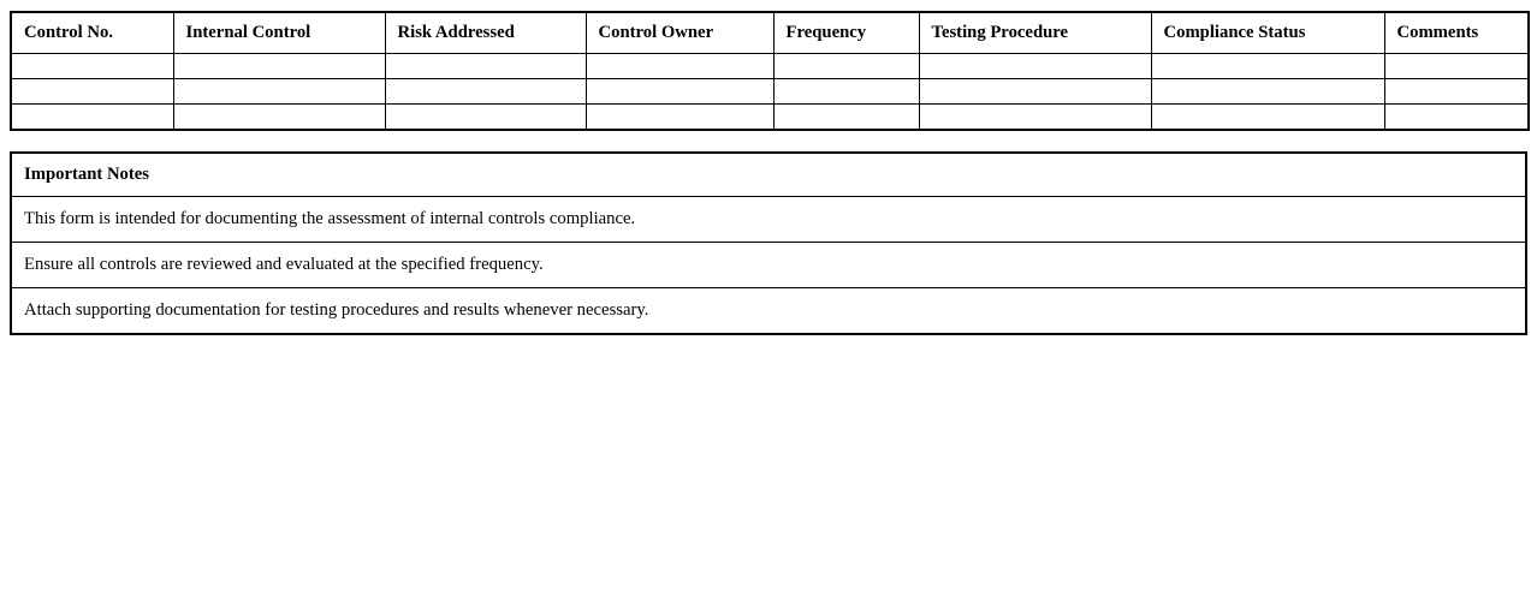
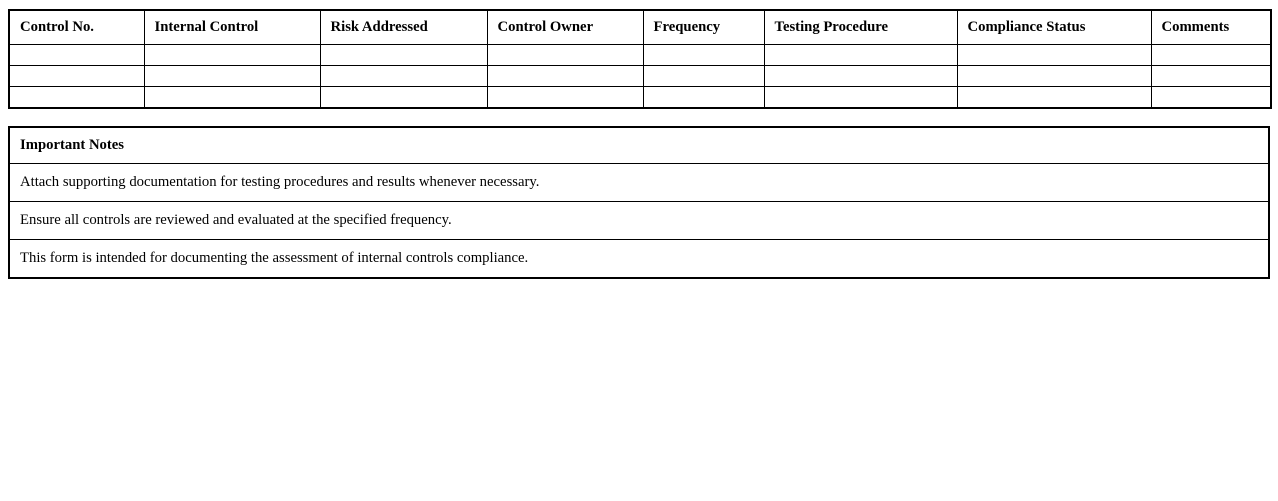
  Control No.	Internal Control	Risk Addressed	Control Owner	Frequency	Testing Procedure	Compliance Status	Comments
  Important Notes
- This form is intended for documenting the assessment of internal controls compliance.
+ Attach supporting documentation for testing procedures and results whenever necessary.
  Ensure all controls are reviewed and evaluated at the specified frequency.
- Attach supporting documentation for testing procedures and results whenever necessary.
+ This form is intended for documenting the assessment of internal controls compliance.
